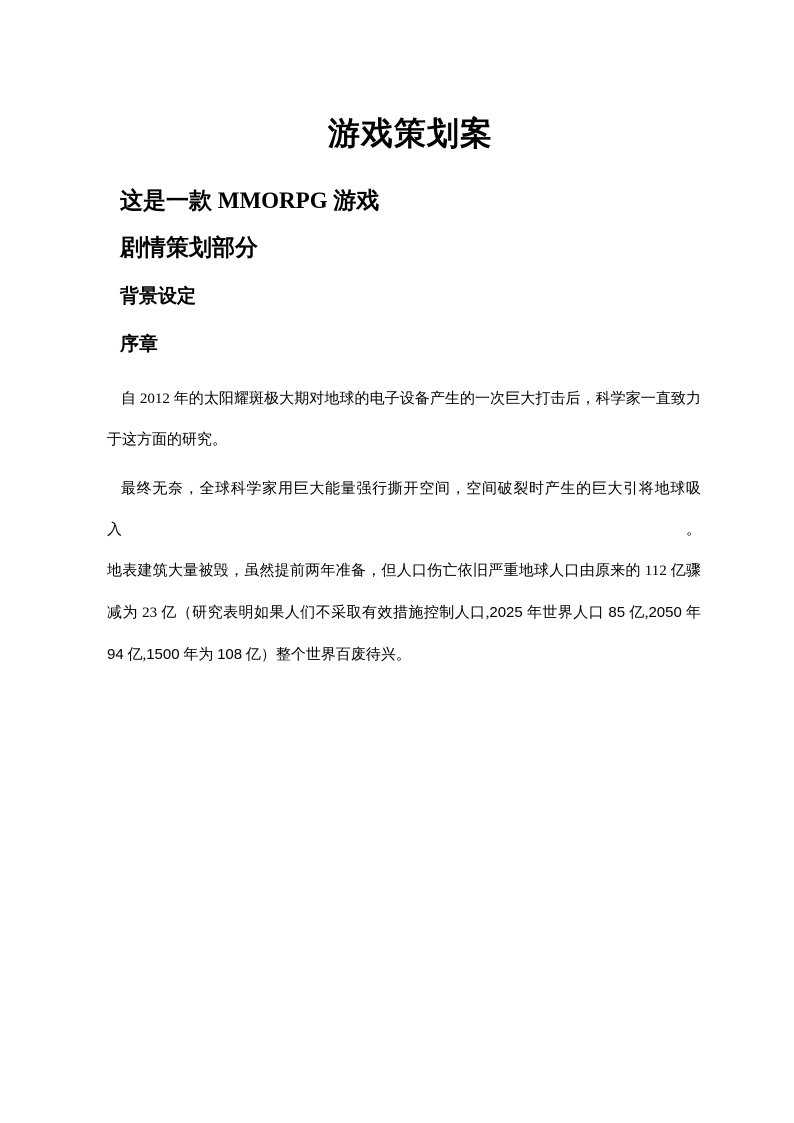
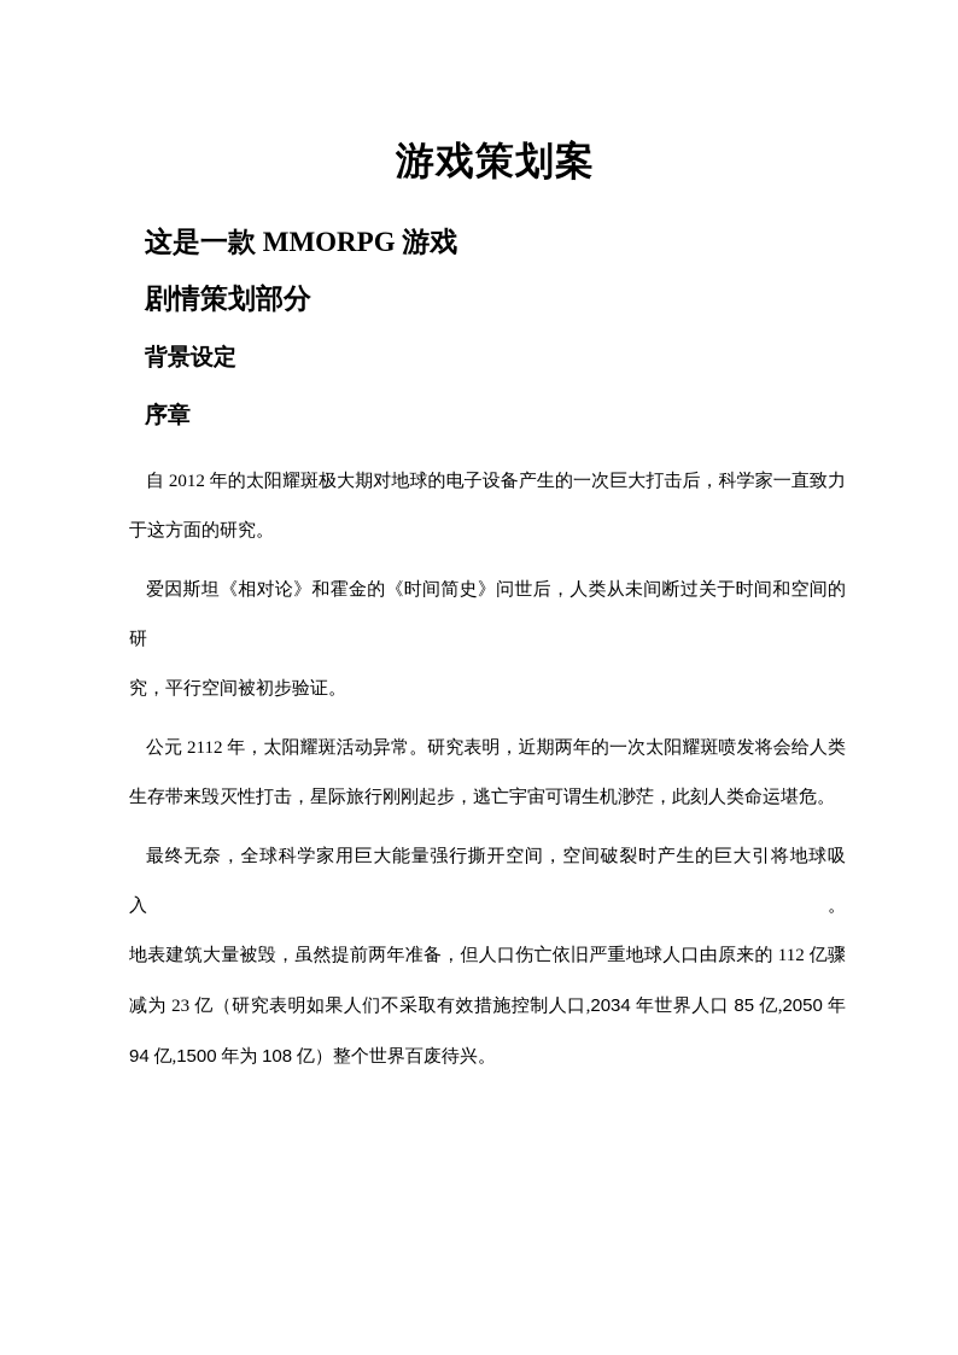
  游戏策划案
  这是一款 MMORPG 游戏
  剧情策划部分
  背景设定
  序章
  自 2012 年的太阳耀斑极大期对地球的电子设备产生的一次巨大打击后，科学家一直致力
  于这方面的研究。
+ 爱因斯坦《相对论》和霍金的《时间简史》问世后，人类从未间断过关于时间和空间的研
+ 究，平行空间被初步验证。
+ 公元 2112 年，太阳耀斑活动异常。研究表明，近期两年的一次太阳耀斑喷发将会给人类
+ 生存带来毁灭性打击，星际旅行刚刚起步，逃亡宇宙可谓生机渺茫，此刻人类命运堪危。
  最终无奈，全球科学家用巨大能量强行撕开空间，空间破裂时产生的巨大引将地球吸入。
  地表建筑大量被毁，虽然提前两年准备，但人口伤亡依旧严重地球人口由原来的 112 亿骤
- 减为 23 亿（研究表明如果人们不采取有效措施控制人口,2025 年世界人口 85 亿,2050 年
+ 减为 23 亿（研究表明如果人们不采取有效措施控制人口,2034 年世界人口 85 亿,2050 年
  94 亿,1500 年为 108 亿）整个世界百废待兴。
